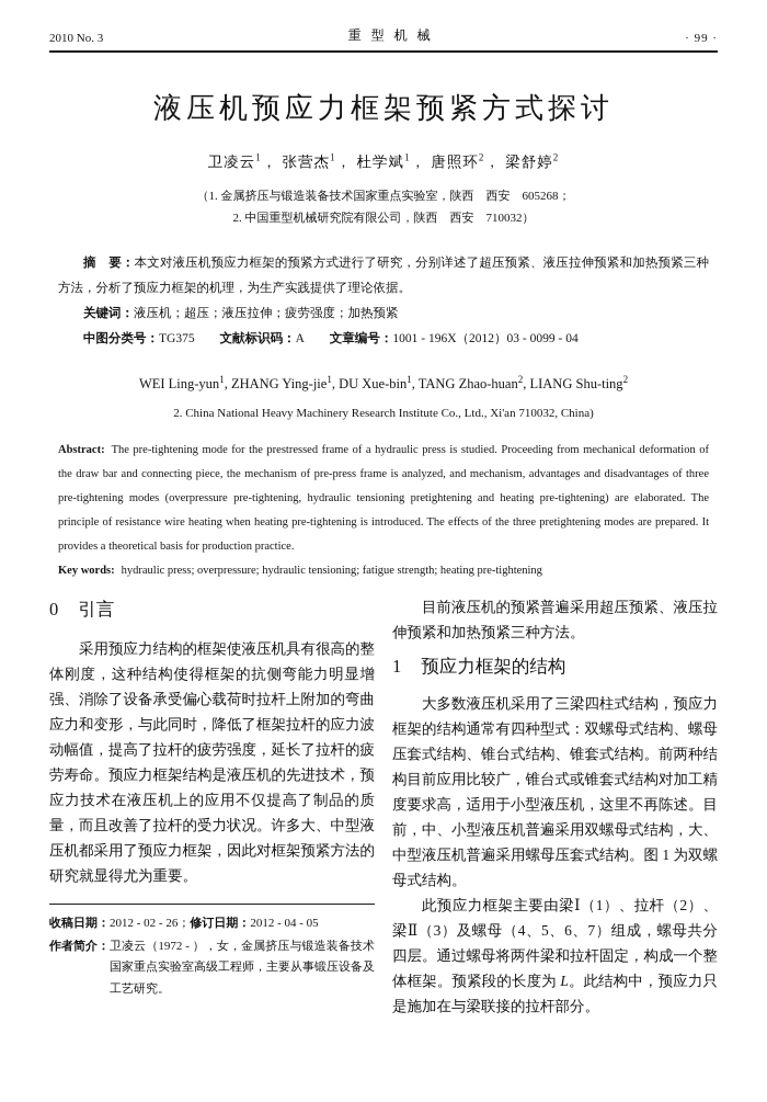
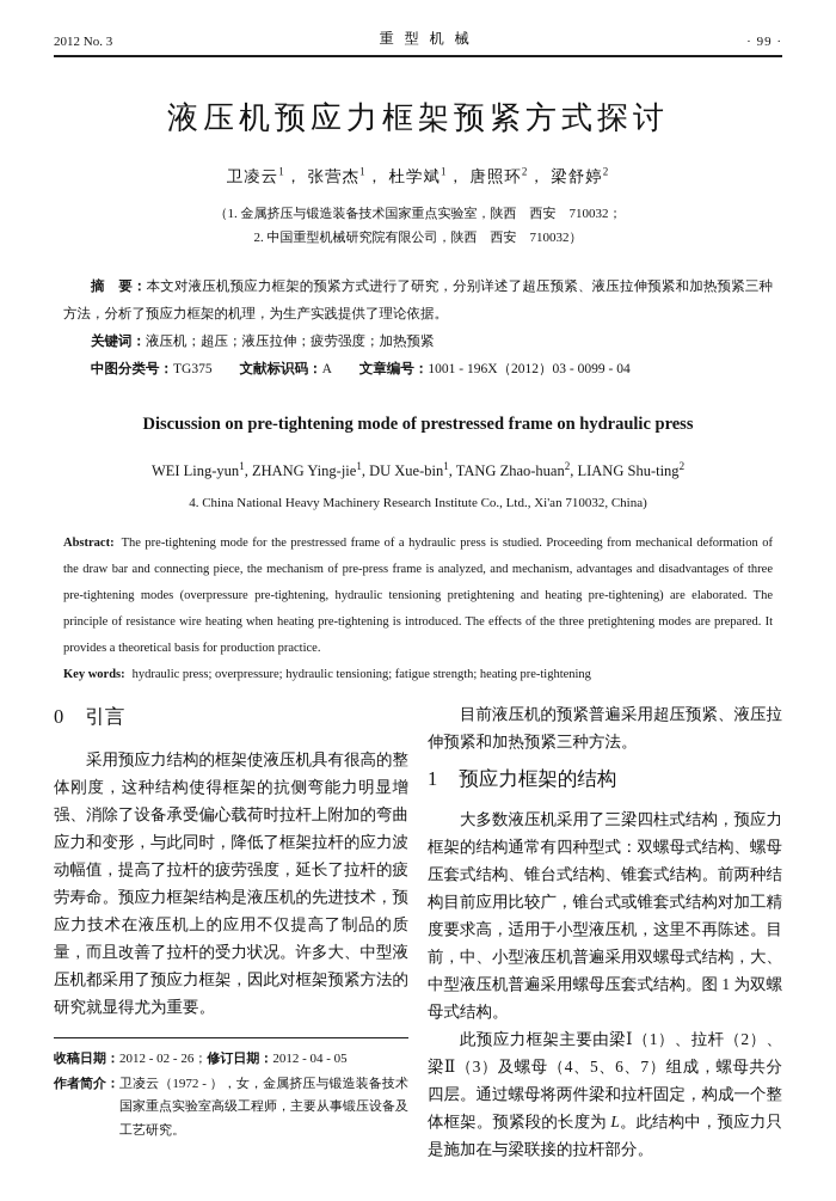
- 2010 No. 3
+ 2012 No. 3
  重型机械
  · 99 ·
  液压机预应力框架预紧方式探讨
  卫凌云1， 张营杰1， 杜学斌1， 唐照环2， 梁舒婷2
- （1. 金属挤压与锻造装备技术国家重点实验室，陕西 西安 605268；
+ （1. 金属挤压与锻造装备技术国家重点实验室，陕西 西安 710032；
  2. 中国重型机械研究院有限公司，陕西 西安 710032）
  摘 要：本文对液压机预应力框架的预紧方式进行了研究，分别详述了超压预紧、液压拉伸预紧和加热预紧三种方法，分析了预应力框架的机理，为生产实践提供了理论依据。
  关键词：液压机；超压；液压拉伸；疲劳强度；加热预紧
  中图分类号：TG375 文献标识码：A 文章编号：1001 - 196X（2012）03 - 0099 - 04
+ Discussion on pre-tightening mode of prestressed frame on hydraulic press
  WEI Ling-yun1, ZHANG Ying-jie1, DU Xue-bin1, TANG Zhao-huan2, LIANG Shu-ting2
- 2. China National Heavy Machinery Research Institute Co., Ltd., Xi'an 710032, China)
+ 4. China National Heavy Machinery Research Institute Co., Ltd., Xi'an 710032, China)
  Abstract: The pre-tightening mode for the prestressed frame of a hydraulic press is studied. Proceeding from mechanical deformation of the draw bar and connecting piece, the mechanism of pre-press frame is analyzed, and mechanism, advantages and disadvantages of three pre-tightening modes (overpressure pre-tightening, hydraulic tensioning pretightening and heating pre-tightening) are elaborated. The principle of resistance wire heating when heating pre-tightening is introduced. The effects of the three pretightening modes are prepared. It provides a theoretical basis for production practice.
  Key words: hydraulic press; overpressure; hydraulic tensioning; fatigue strength; heating pre-tightening
  0 引言
  采用预应力结构的框架使液压机具有很高的整体刚度，这种结构使得框架的抗侧弯能力明显增强、消除了设备承受偏心载荷时拉杆上附加的弯曲应力和变形，与此同时，降低了框架拉杆的应力波动幅值，提高了拉杆的疲劳强度，延长了拉杆的疲劳寿命。预应力框架结构是液压机的先进技术，预应力技术在液压机上的应用不仅提高了制品的质量，而且改善了拉杆的受力状况。许多大、中型液压机都采用了预应力框架，因此对框架预紧方法的研究就显得尤为重要。
  收稿日期：2012 - 02 - 26；修订日期：2012 - 04 - 05
  作者简介：
  卫凌云（1972 - ），女，金属挤压与锻造装备技术国家重点实验室高级工程师，主要从事锻压设备及工艺研究。
  目前液压机的预紧普遍采用超压预紧、液压拉伸预紧和加热预紧三种方法。
  1 预应力框架的结构
  大多数液压机采用了三梁四柱式结构，预应力框架的结构通常有四种型式：双螺母式结构、螺母压套式结构、锥台式结构、锥套式结构。前两种结构目前应用比较广，锥台式或锥套式结构对加工精度要求高，适用于小型液压机，这里不再陈述。目前，中、小型液压机普遍采用双螺母式结构，大、中型液压机普遍采用螺母压套式结构。图 1 为双螺母式结构。
  此预应力框架主要由梁Ⅰ（1）、拉杆（2）、梁Ⅱ（3）及螺母（4、5、6、7）组成，螺母共分四层。通过螺母将两件梁和拉杆固定，构成一个整体框架。预紧段的长度为 L。此结构中，预应力只是施加在与梁联接的拉杆部分。
